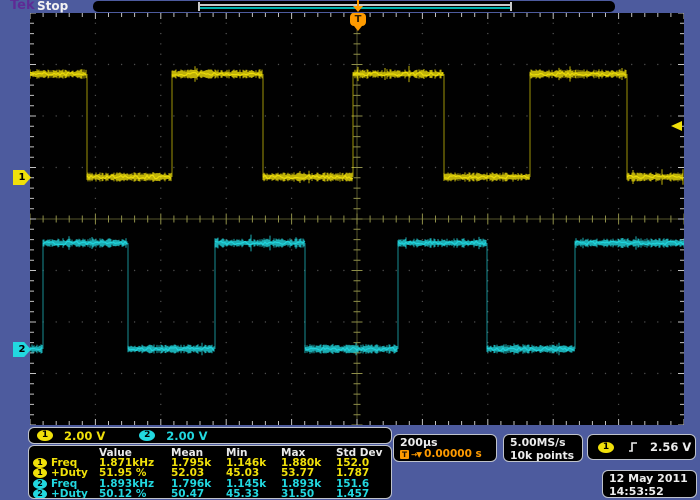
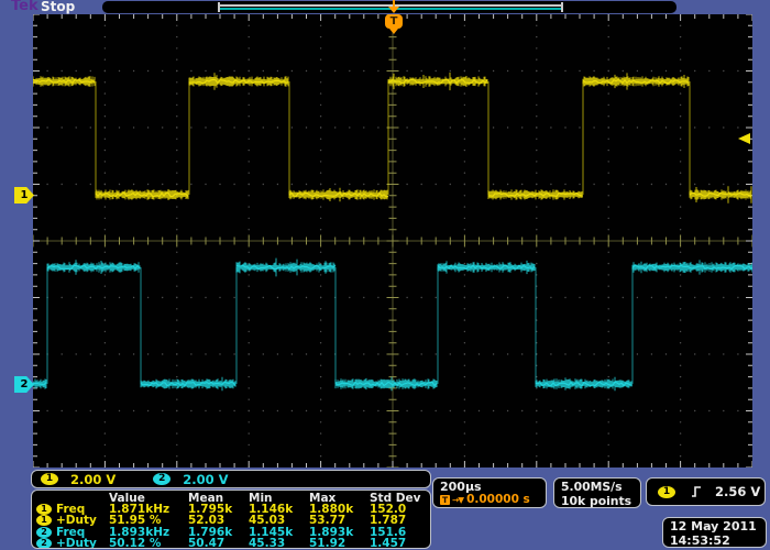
  Tek
  Stop
  T
  1
  2
  1
  2.00 V
  2
  2.00 V
  Value
  Mean
  Min
  Max
  Std Dev
  1
  Freq
  1.871kHz
  1.795k
  1.146k
  1.880k
  152.0
  1
  +Duty
  51.95 %
  52.03
  45.03
  53.77
  1.787
  2
  Freq
  1.893kHz
  1.796k
  1.145k
  1.893k
  151.6
  2
  +Duty
  50.12 %
  50.47
  45.33
- 31.50
+ 51.92
  1.457
  200µs
  T
  →▼
  0.00000 s
  5.00MS/s
  10k points
  1
  2.56 V
  12 May 2011
  14:53:52
